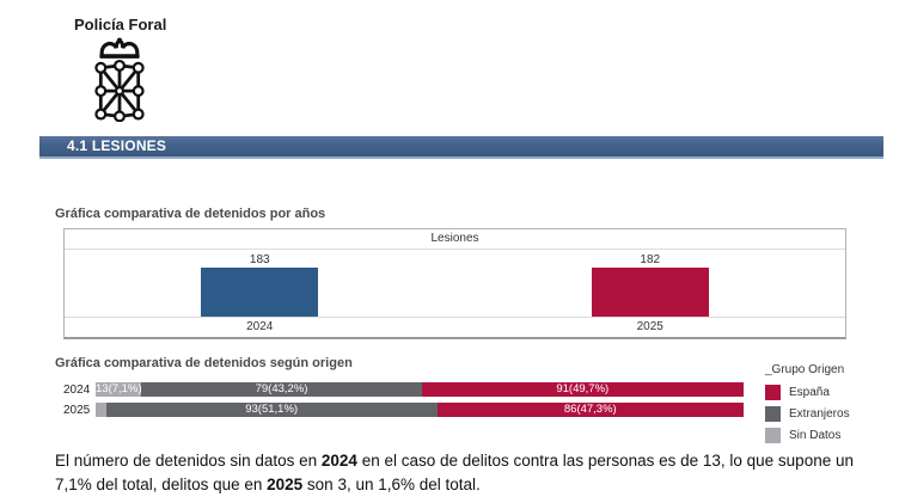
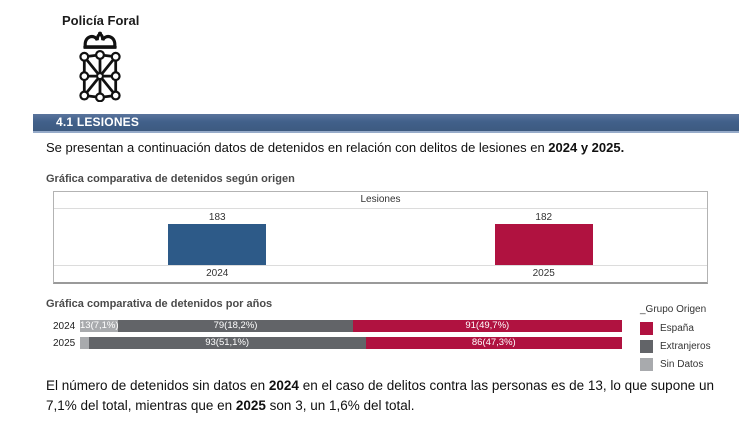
  Policía Foral
  4.1 LESIONES
+ Se presentan a continuación datos de detenidos en relación con delitos de lesiones en 2024 y 2025.
- Gráfica comparativa de detenidos por años
+ Gráfica comparativa de detenidos según origen
  Lesiones
  183
  182
  2024
  2025
- Gráfica comparativa de detenidos según origen
+ Gráfica comparativa de detenidos por años
  2024
  13(7,1%)
- 79(43,2%)
+ 79(18,2%)
  91(49,7%)
  2025
  93(51,1%)
  86(47,3%)
  _Grupo Origen
  España
  Extranjeros
  Sin Datos
- El número de detenidos sin datos en 2024 en el caso de delitos contra las personas es de 13, lo que supone un 7,1% del total, delitos que en 2025 son 3, un 1,6% del total.
+ El número de detenidos sin datos en 2024 en el caso de delitos contra las personas es de 13, lo que supone un 7,1% del total, mientras que en 2025 son 3, un 1,6% del total.
